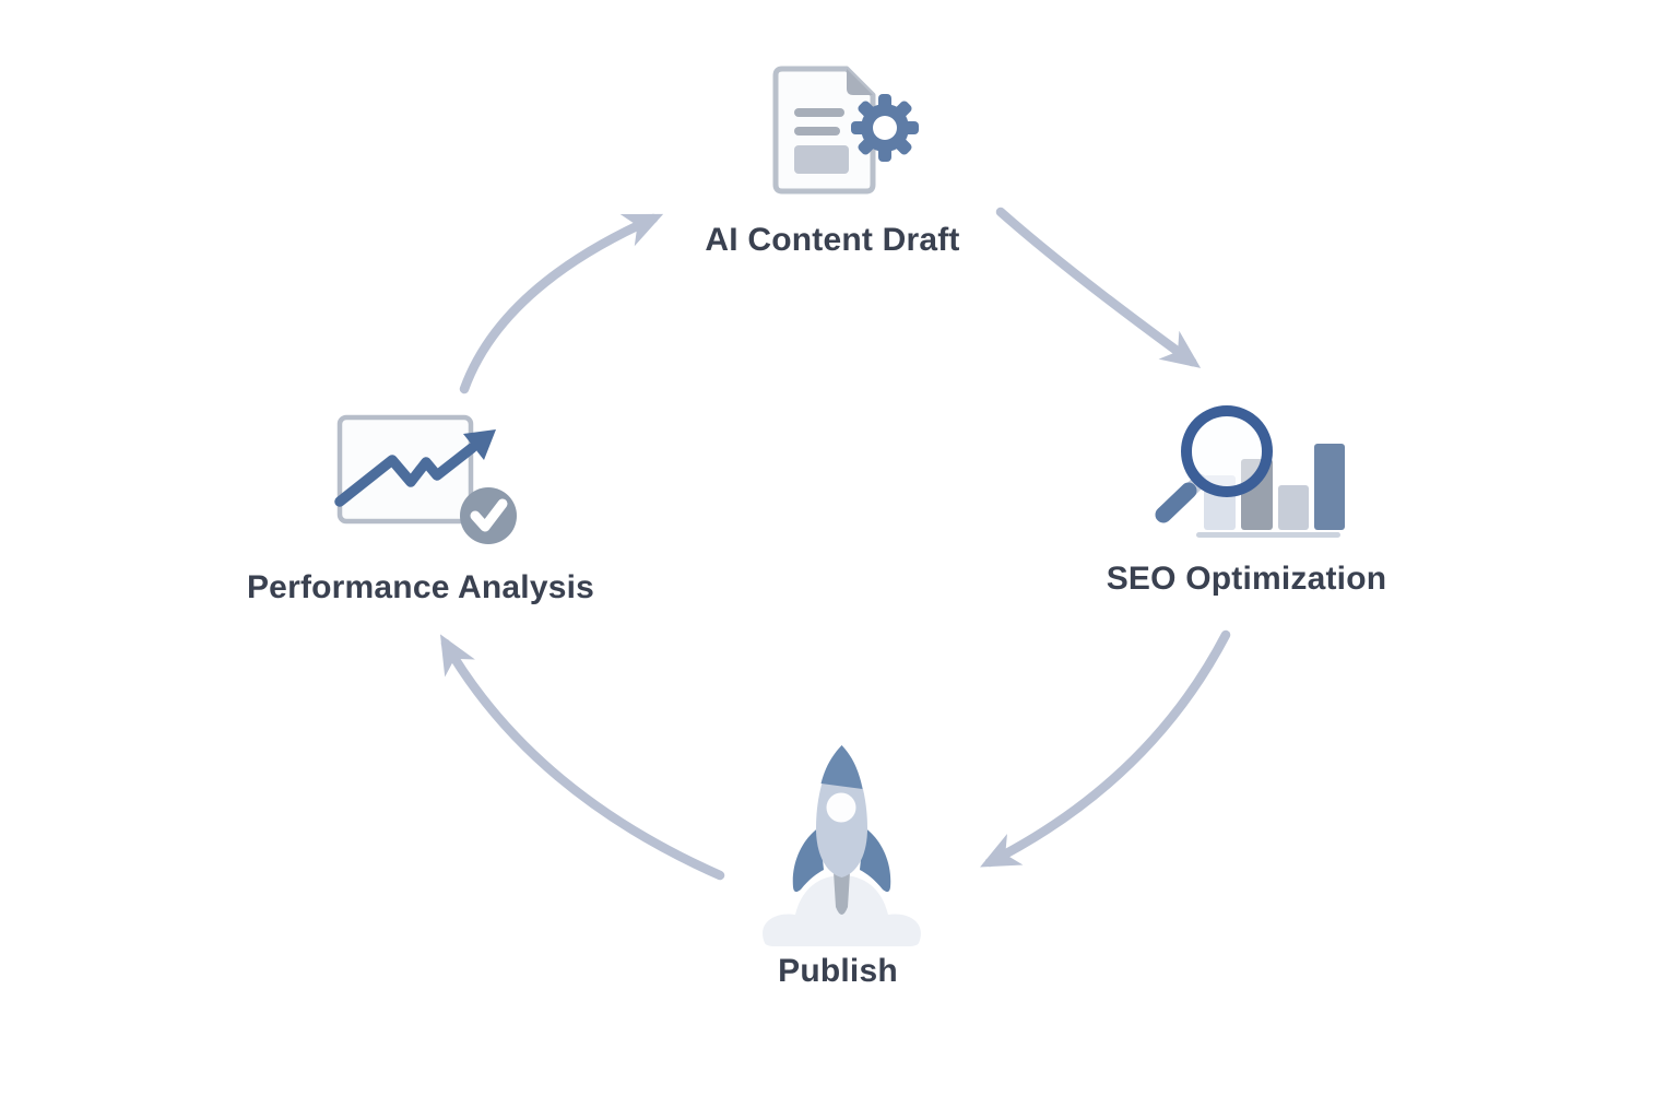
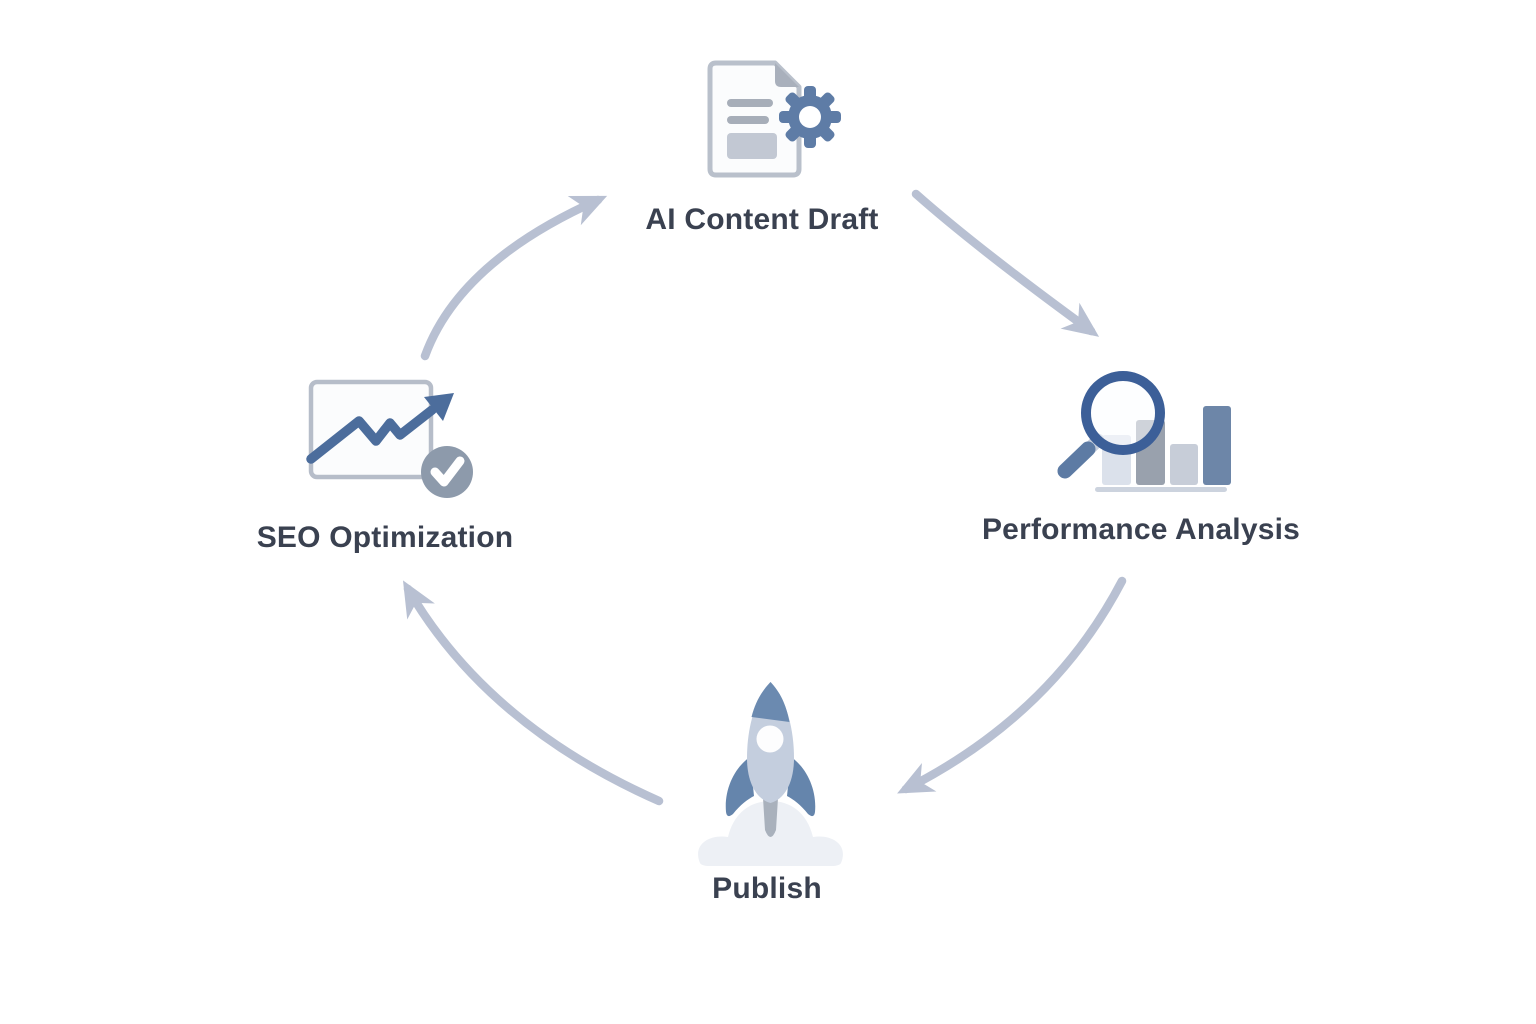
  AI Content Draft
- SEO Optimization
+ Performance Analysis
  Publish
- Performance Analysis
+ SEO Optimization
